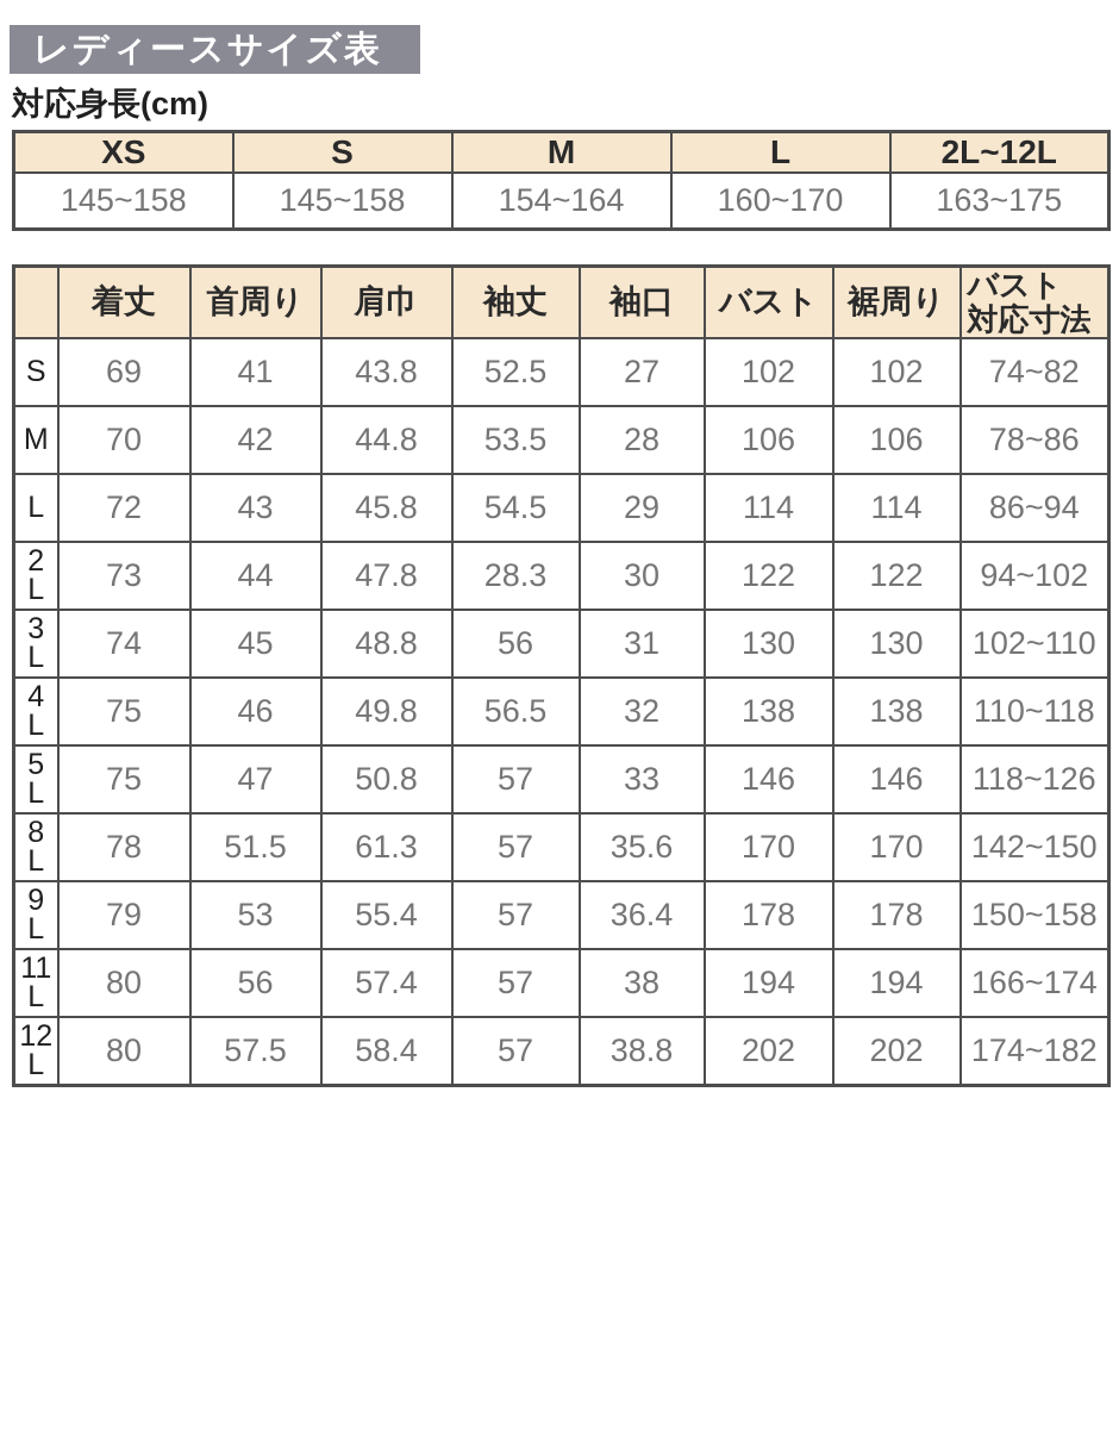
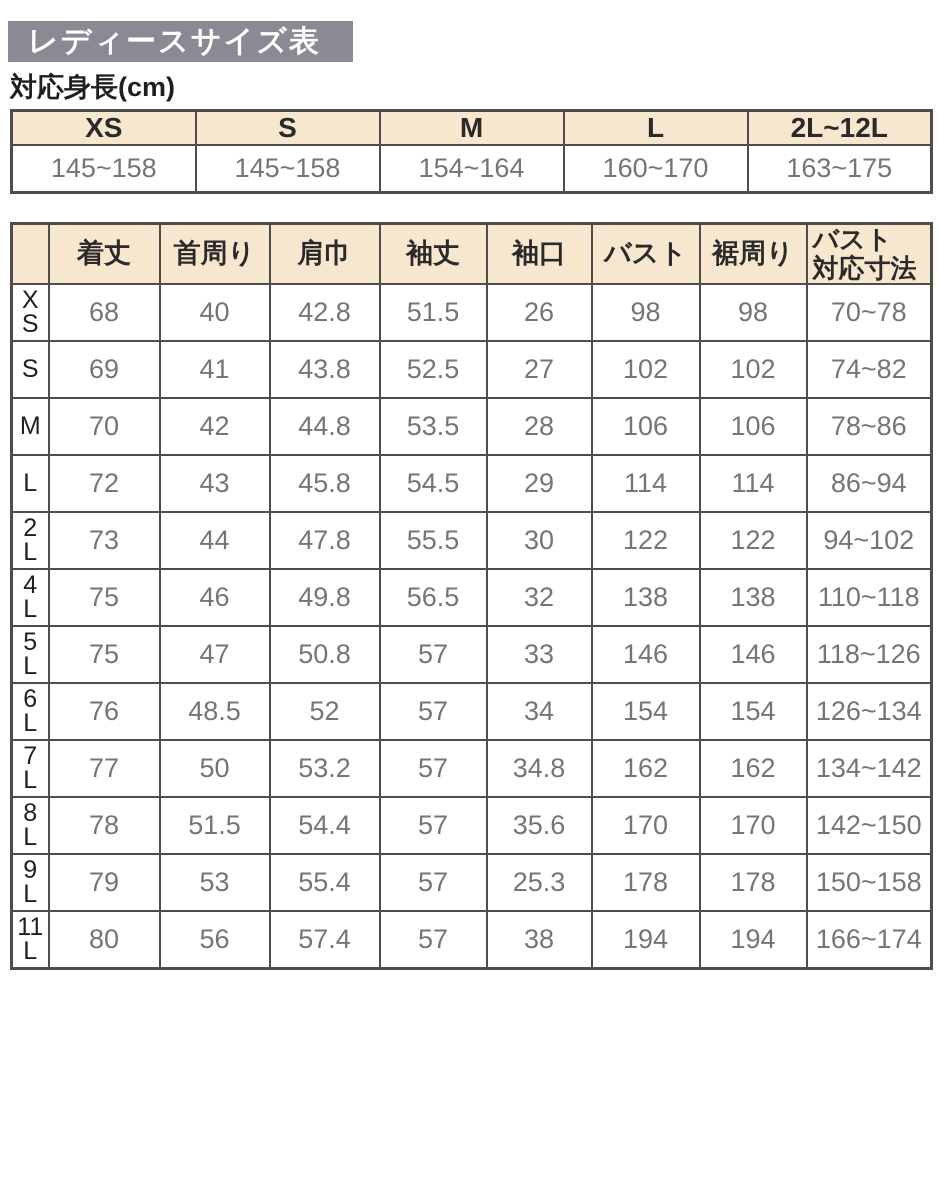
  レディースサイズ表
  対応身長(cm)
  XS	S	M	L	2L~12L
  145~158	145~158	154~164	160~170	163~175
  	着丈	首周り	肩巾	袖丈	袖口	バスト	裾周り	バスト 対応寸法
+ X S	68	40	42.8	51.5	26	98	98	70~78
  S	69	41	43.8	52.5	27	102	102	74~82
  M	70	42	44.8	53.5	28	106	106	78~86
  L	72	43	45.8	54.5	29	114	114	86~94
- 2 L	73	44	47.8	28.3	30	122	122	94~102
+ 2 L	73	44	47.8	55.5	30	122	122	94~102
- 3 L	74	45	48.8	56	31	130	130	102~110
  4 L	75	46	49.8	56.5	32	138	138	110~118
  5 L	75	47	50.8	57	33	146	146	118~126
+ 6 L	76	48.5	52	57	34	154	154	126~134
+ 7 L	77	50	53.2	57	34.8	162	162	134~142
- 8 L	78	51.5	61.3	57	35.6	170	170	142~150
+ 8 L	78	51.5	54.4	57	35.6	170	170	142~150
- 9 L	79	53	55.4	57	36.4	178	178	150~158
+ 9 L	79	53	55.4	57	25.3	178	178	150~158
  11 L	80	56	57.4	57	38	194	194	166~174
- 12 L	80	57.5	58.4	57	38.8	202	202	174~182
